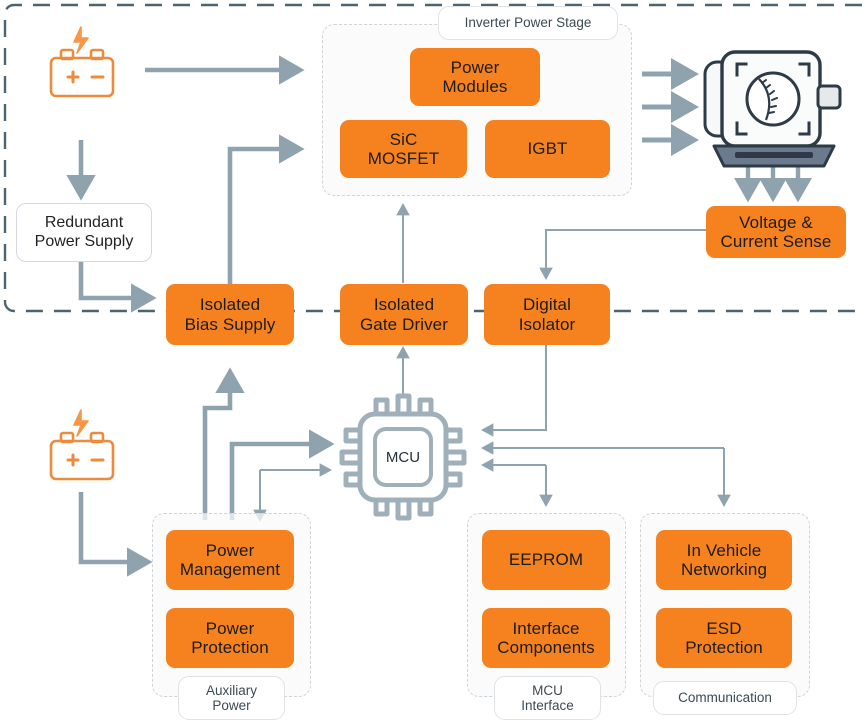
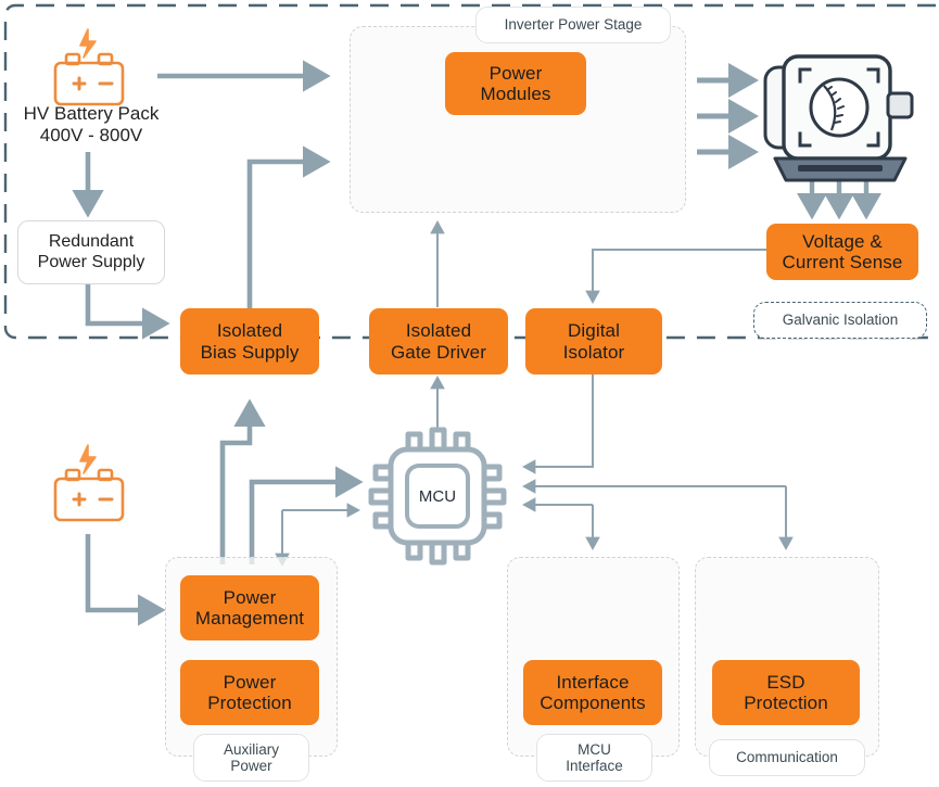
+ HV Battery Pack
+ 400V - 800V
  Redundant
  Power Supply
  Inverter Power Stage
  Power
  Modules
- SiC
- MOSFET
- IGBT
  Voltage &
  Current Sense
+ Galvanic Isolation
  Isolated
  Bias Supply
  Isolated
  Gate Driver
  Digital
  Isolator
  MCU
  Power
  Management
  Power
  Protection
  Auxiliary
  Power
- EEPROM
  Interface
  Components
  MCU
  Interface
- In Vehicle
- Networking
  ESD
  Protection
  Communication
